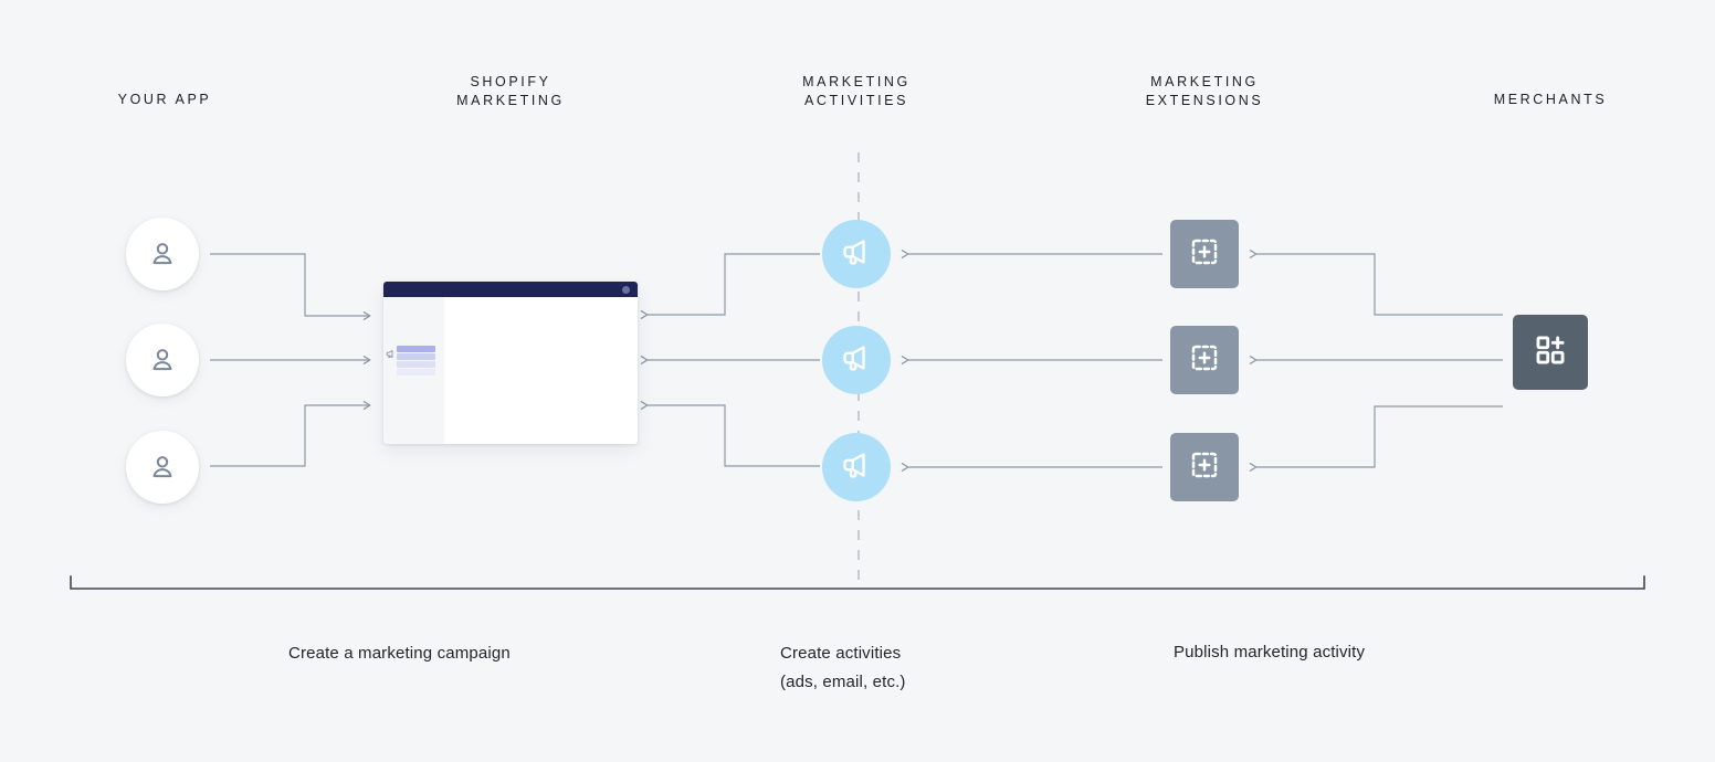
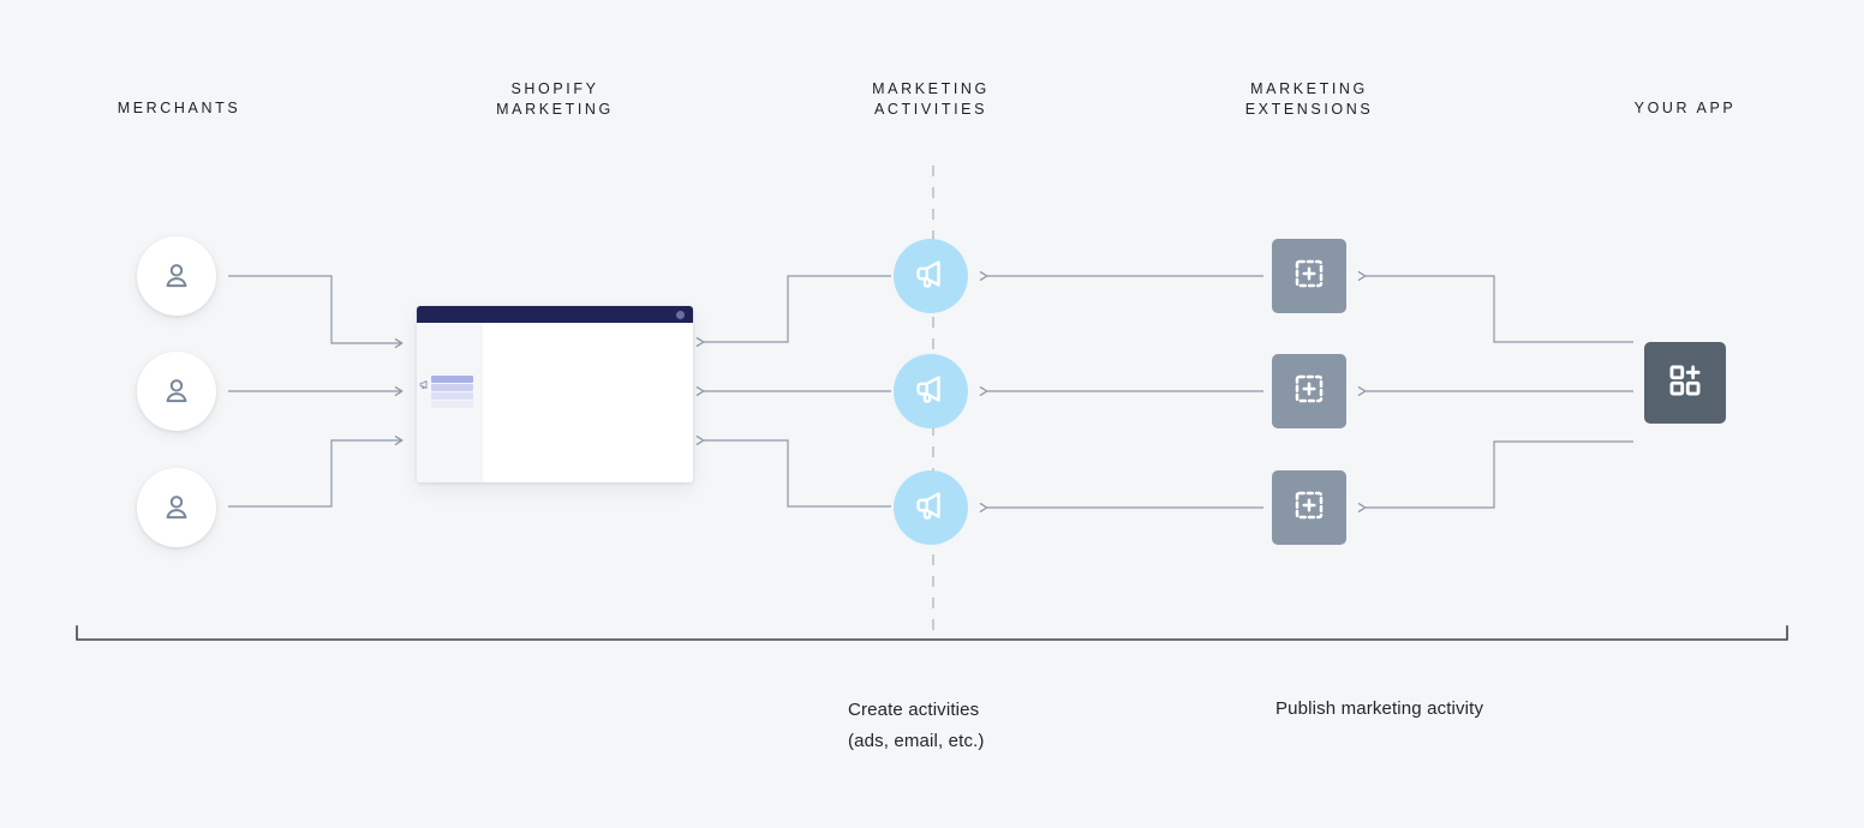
- YOUR APP
+ MERCHANTS
  SHOPIFY
  MARKETING
  MARKETING
  ACTIVITIES
  MARKETING
  EXTENSIONS
- MERCHANTS
+ YOUR APP
- Create a marketing campaign
  Create activities
  (ads, email, etc.)
  Publish marketing activity
